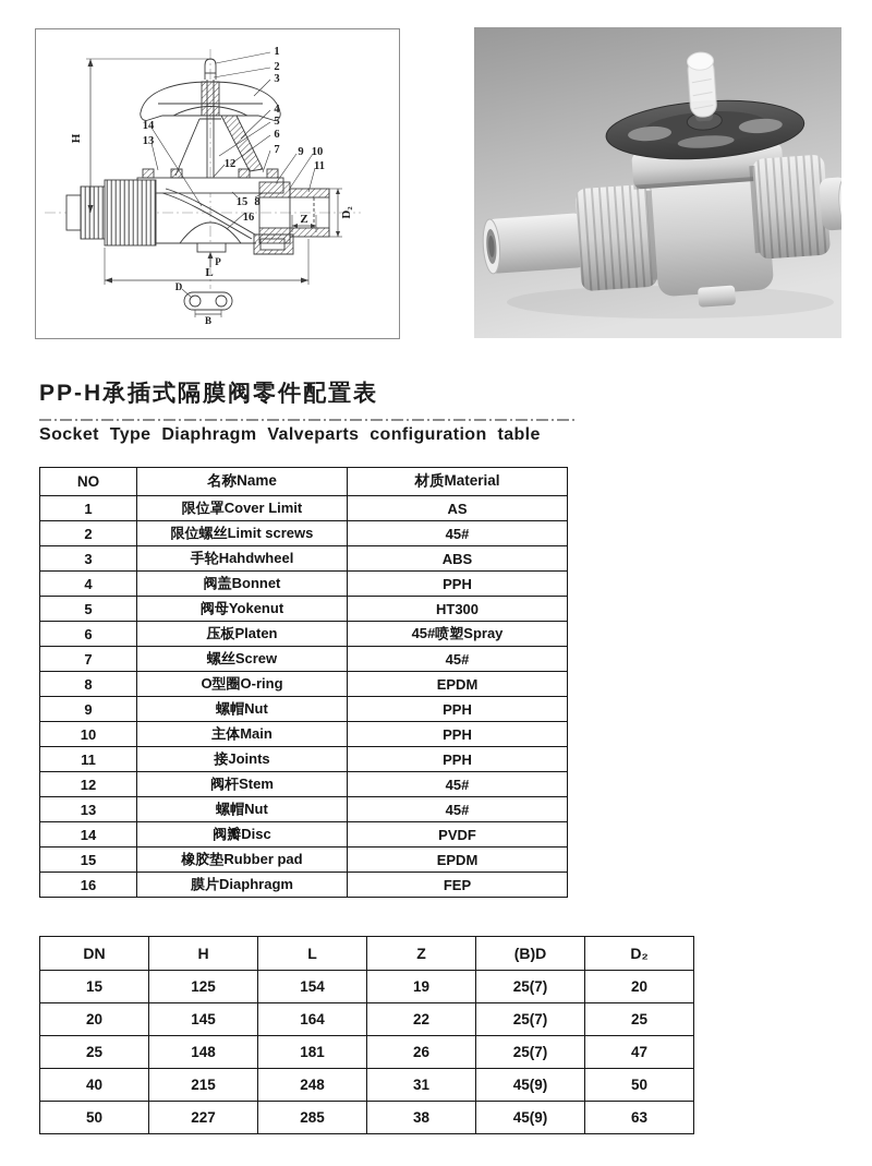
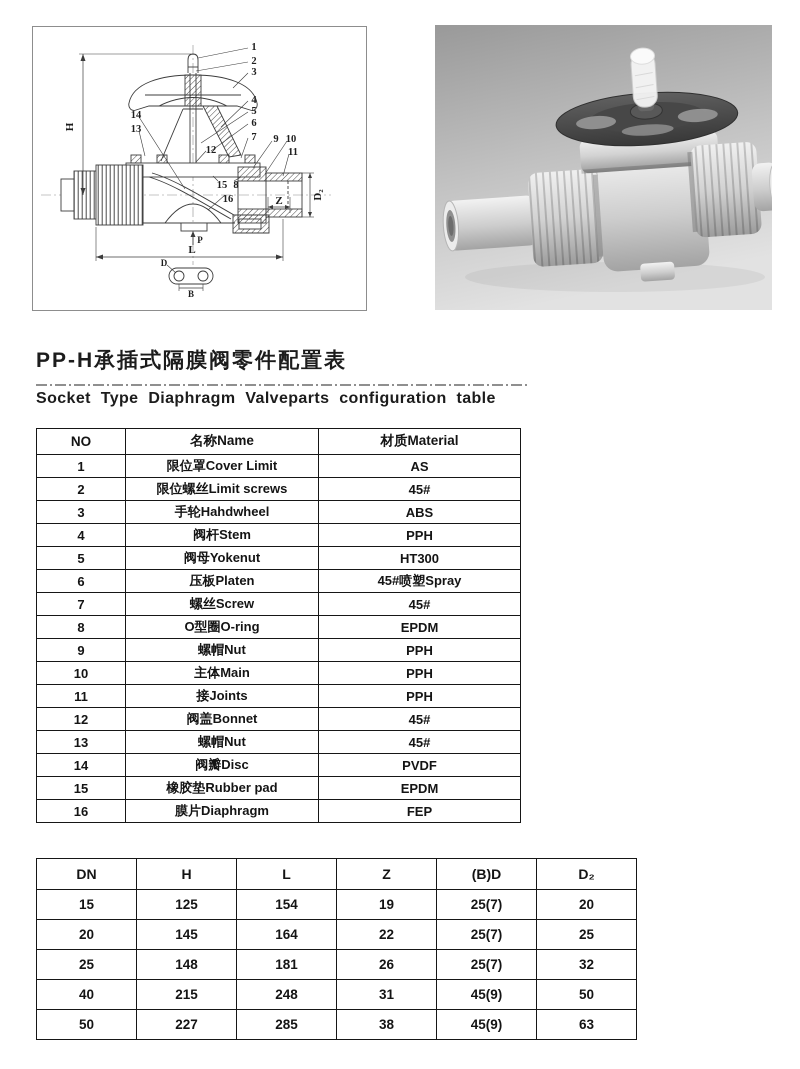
  1
  2
  3
  4
  5
  6
  7
  9
  10
  11
  12
  13
  14
  15
  8
  16
  L
  Z
  P
  D
  B
  PP-H承插式隔膜阀零件配置表
  Socket Type Diaphragm Valveparts configuration table
  NO	名称Name	材质Material
  1	限位罩Cover Limit	AS
  2	限位螺丝Limit screws	45#
  3	手轮Hahdwheel	ABS
- 4	阀盖Bonnet	PPH
+ 4	阀杆Stem	PPH
  5	阀母Yokenut	HT300
  6	压板Platen	45#喷塑Spray
  7	螺丝Screw	45#
  8	O型圈O-ring	EPDM
  9	螺帽Nut	PPH
  10	主体Main	PPH
  11	接Joints	PPH
- 12	阀杆Stem	45#
+ 12	阀盖Bonnet	45#
  13	螺帽Nut	45#
  14	阀瓣Disc	PVDF
  15	橡胶垫Rubber pad	EPDM
  16	膜片Diaphragm	FEP
  DN	H	L	Z	(B)D	D₂
  15	125	154	19	25(7)	20
  20	145	164	22	25(7)	25
- 25	148	181	26	25(7)	47
+ 25	148	181	26	25(7)	32
  40	215	248	31	45(9)	50
  50	227	285	38	45(9)	63
